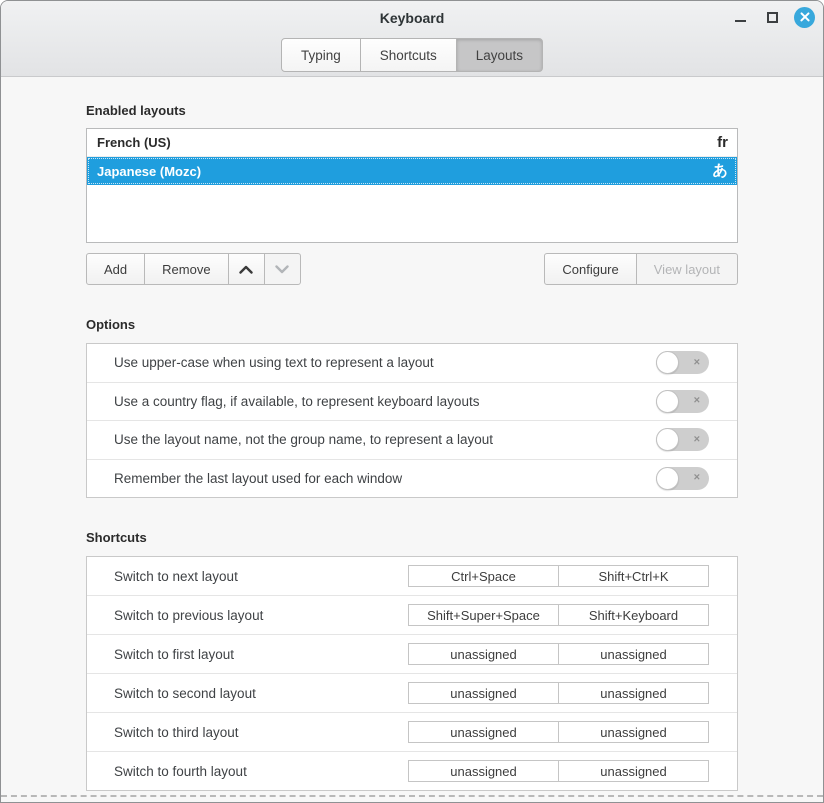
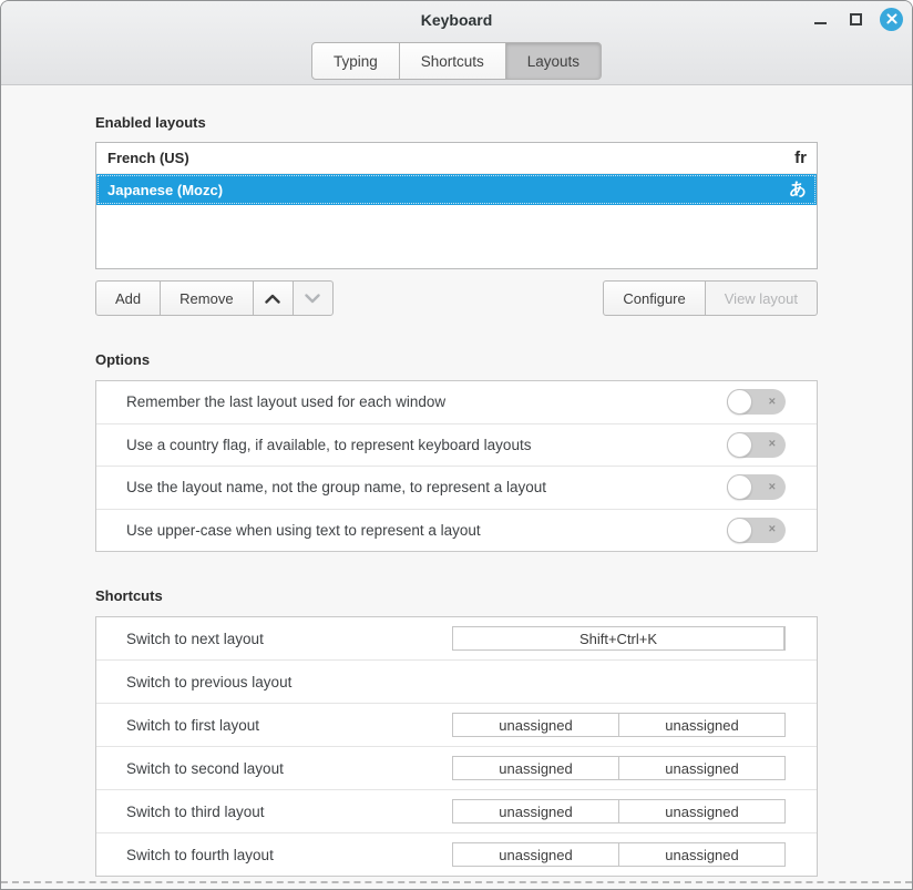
  Keyboard
  Typing
  Shortcuts
  Layouts
  Enabled layouts
  French (US)
  fr
  Japanese (Mozc)
  あ
  Add
  Remove
  Configure
  View layout
  Options
- Use upper-case when using text to represent a layout
+ Remember the last layout used for each window
  ×
  Use a country flag, if available, to represent keyboard layouts
  ×
  Use the layout name, not the group name, to represent a layout
  ×
- Remember the last layout used for each window
+ Use upper-case when using text to represent a layout
  ×
  Shortcuts
  Switch to next layout
- Ctrl+Space
  Shift+Ctrl+K
  Switch to previous layout
- Shift+Super+Space
- Shift+Keyboard
  Switch to first layout
  unassigned
  unassigned
  Switch to second layout
  unassigned
  unassigned
  Switch to third layout
  unassigned
  unassigned
  Switch to fourth layout
  unassigned
  unassigned
